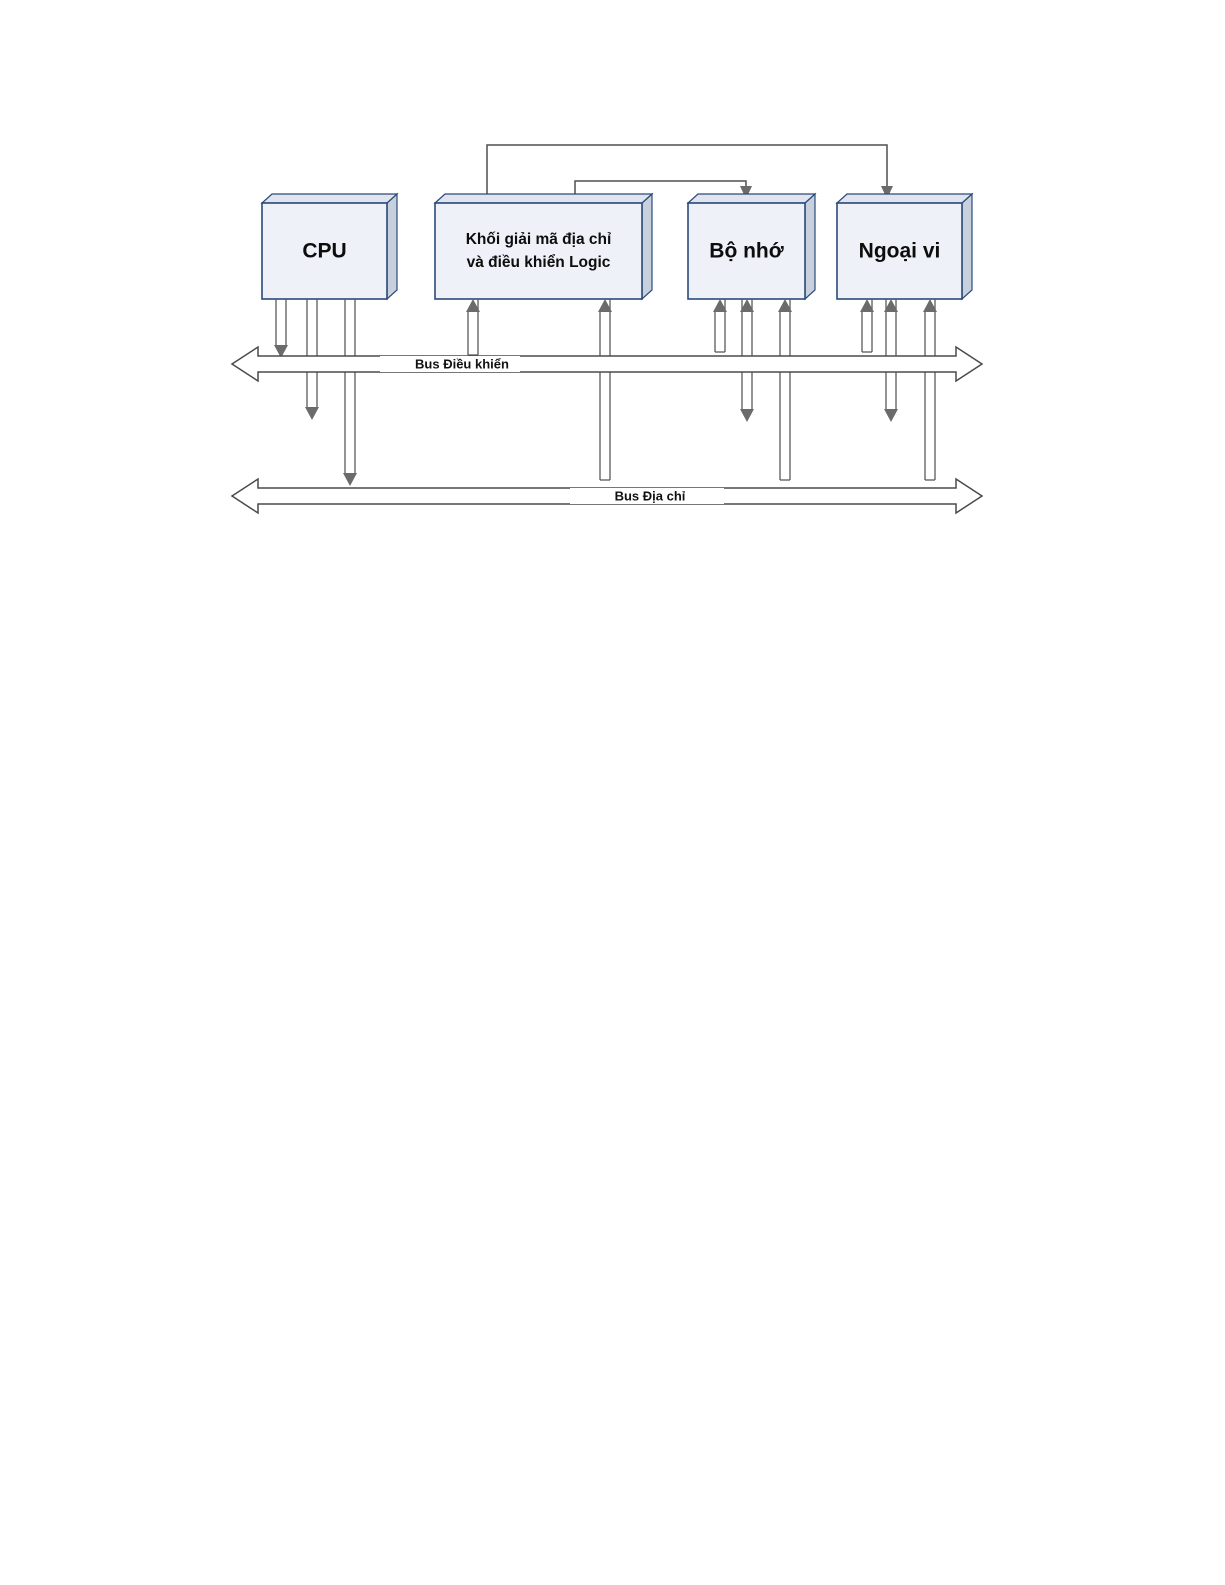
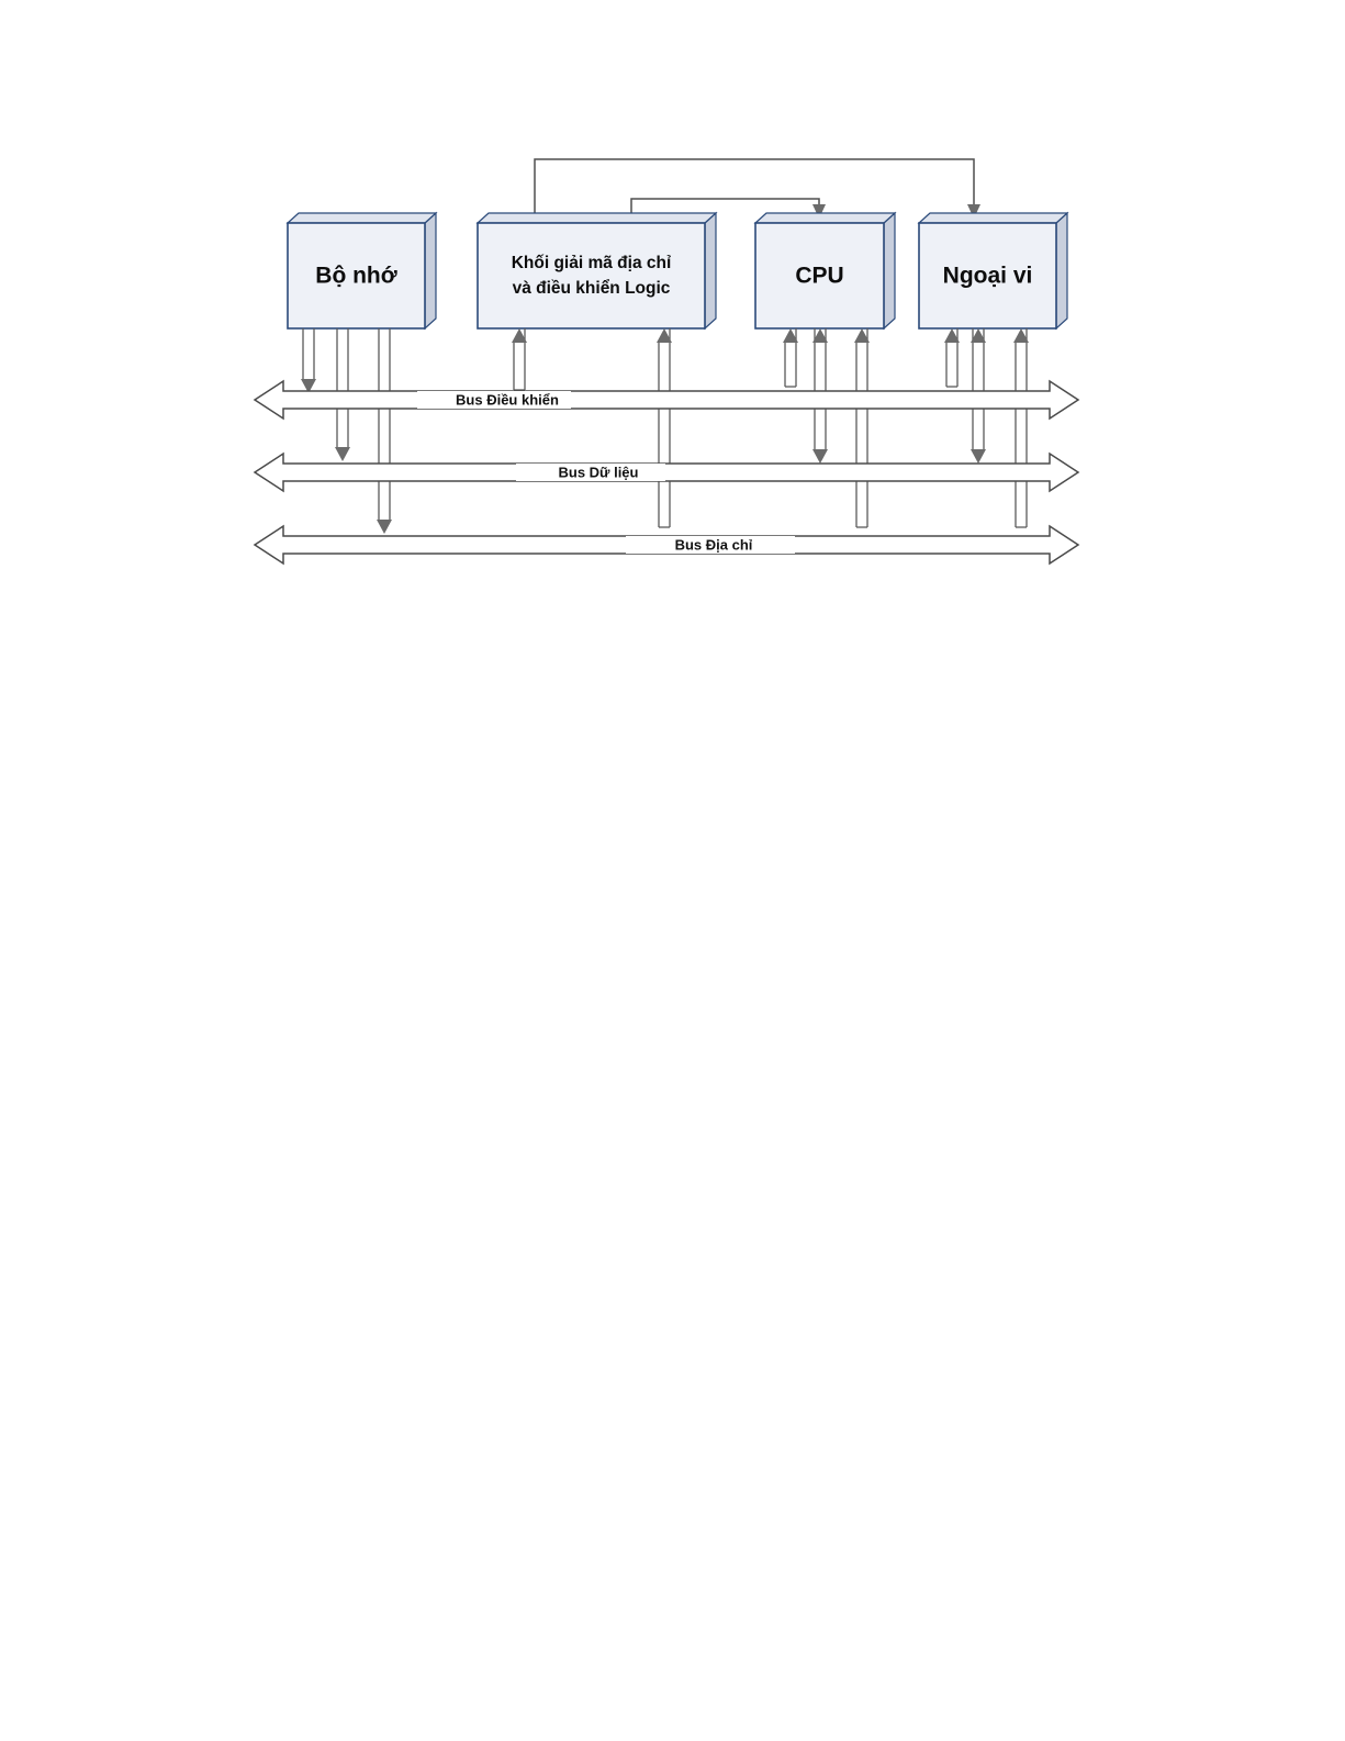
- CPU
+ Bộ nhớ
  Khối giải mã địa chỉ
  và điều khiển Logic
- Bộ nhớ
+ CPU
  Ngoại vi
  Bus Điều khiển
+ Bus Dữ liệu
  Bus Địa chỉ
